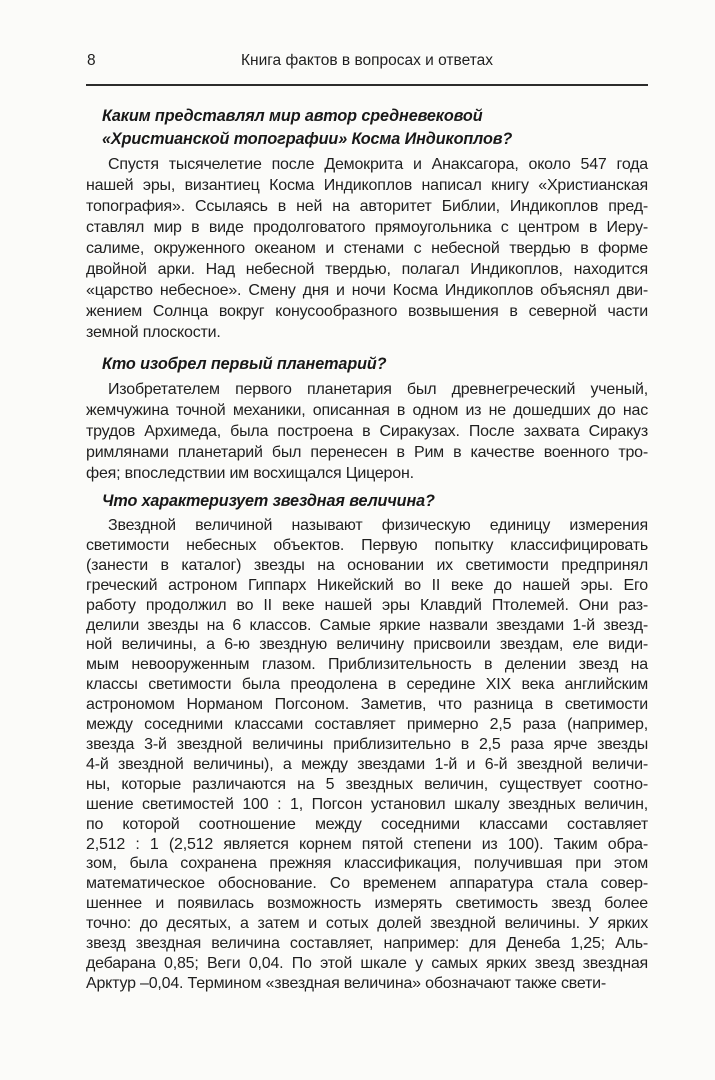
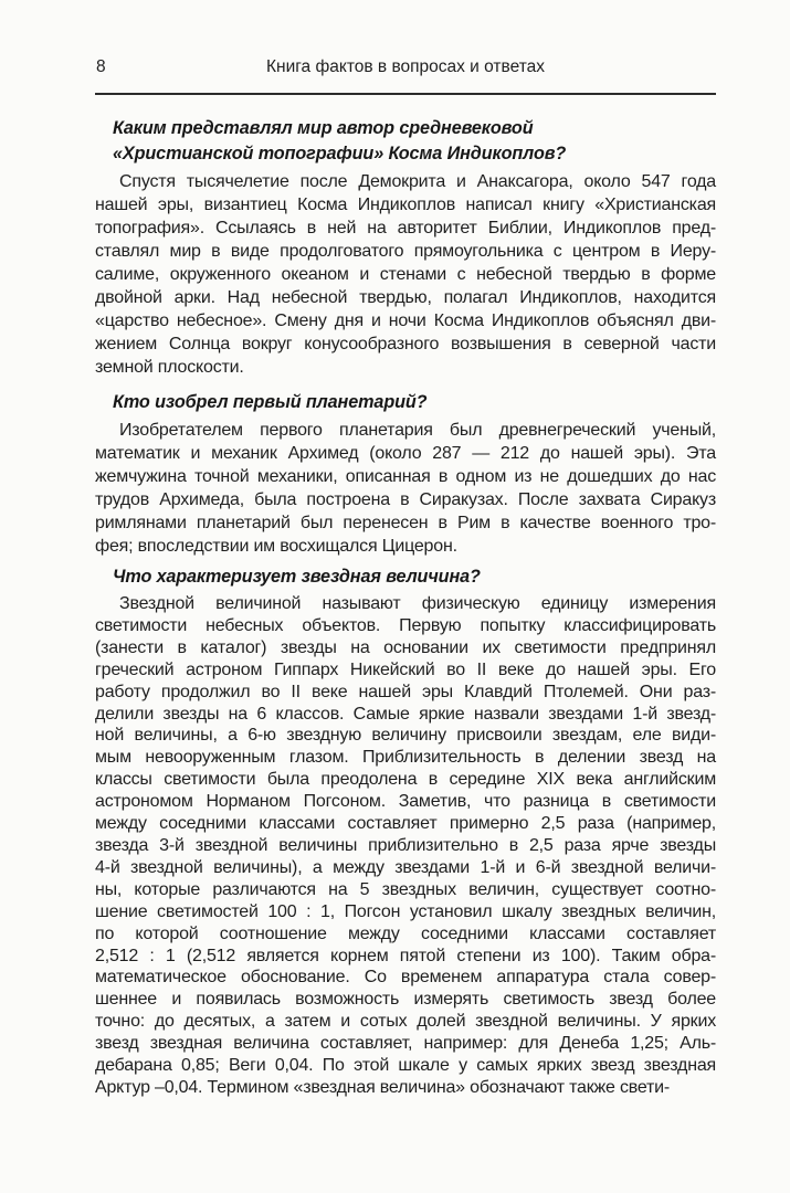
  8
  Книга фактов в вопросах и ответах
  Каким представлял мир автор средневековой
  «Христианской топографии» Косма Индикоплов?
  Спустя тысячелетие после Демокрита и Анаксагора, около 547 года
  нашей эры, византиец Косма Индикоплов написал книгу «Христианская
  топография». Ссылаясь в ней на авторитет Библии, Индикоплов пред-
  ставлял мир в виде продолговатого прямоугольника с центром в Иеру-
  салиме, окруженного океаном и стенами с небесной твердью в форме
  двойной арки. Над небесной твердью, полагал Индикоплов, находится
  «царство небесное». Смену дня и ночи Косма Индикоплов объяснял дви-
  жением Солнца вокруг конусообразного возвышения в северной части
  земной плоскости.
  Кто изобрел первый планетарий?
  Изобретателем первого планетария был древнегреческий ученый,
+ математик и механик Архимед (около 287 — 212 до нашей эры). Эта
  жемчужина точной механики, описанная в одном из не дошедших до нас
  трудов Архимеда, была построена в Сиракузах. После захвата Сиракуз
  римлянами планетарий был перенесен в Рим в качестве военного тро-
  фея; впоследствии им восхищался Цицерон.
  Что характеризует звездная величина?
  Звездной величиной называют физическую единицу измерения
  светимости небесных объектов. Первую попытку классифицировать
  (занести в каталог) звезды на основании их светимости предпринял
  греческий астроном Гиппарх Никейский во II веке до нашей эры. Его
  работу продолжил во II веке нашей эры Клавдий Птолемей. Они раз-
  делили звезды на 6 классов. Самые яркие назвали звездами 1-й звезд-
  ной величины, а 6-ю звездную величину присвоили звездам, еле види-
  мым невооруженным глазом. Приблизительность в делении звезд на
  классы светимости была преодолена в середине XIX века английским
  астрономом Норманом Погсоном. Заметив, что разница в светимости
  между соседними классами составляет примерно 2,5 раза (например,
  звезда 3-й звездной величины приблизительно в 2,5 раза ярче звезды
  4-й звездной величины), а между звездами 1-й и 6-й звездной величи-
  ны, которые различаются на 5 звездных величин, существует соотно-
  шение светимостей 100 : 1, Погсон установил шкалу звездных величин,
  по которой соотношение между соседними классами составляет
  2,512 : 1 (2,512 является корнем пятой степени из 100). Таким обра-
- зом, была сохранена прежняя классификация, получившая при этом
  математическое обоснование. Со временем аппаратура стала совер-
  шеннее и появилась возможность измерять светимость звезд более
  точно: до десятых, а затем и сотых долей звездной величины. У ярких
  звезд звездная величина составляет, например: для Денеба 1,25; Аль-
  дебарана 0,85; Веги 0,04. По этой шкале у самых ярких звезд звездная
  Арктур –0,04. Термином «звездная величина» обозначают также свети-
